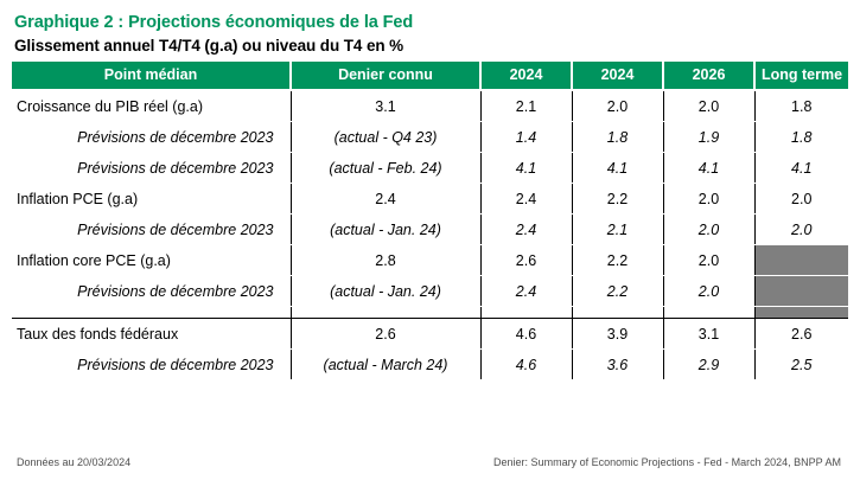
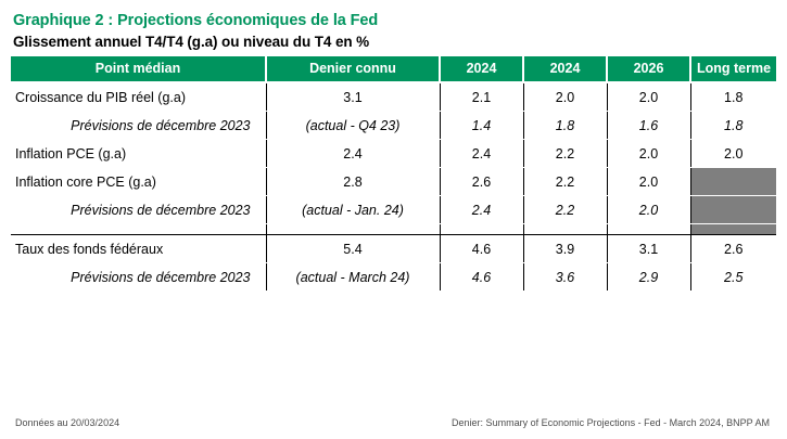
  Graphique 2 : Projections économiques de la Fed
  Glissement annuel T4/T4 (g.a) ou niveau du T4 en %
  Point médian	Denier connu	2024	2024	2026	Long terme
  Croissance du PIB réel (g.a)	3.1	2.1	2.0	2.0	1.8
- Prévisions de décembre 2023	(actual - Q4 23)	1.4	1.8	1.9	1.8
+ Prévisions de décembre 2023	(actual - Q4 23)	1.4	1.8	1.6	1.8
- Prévisions de décembre 2023	(actual - Feb. 24)	4.1	4.1	4.1	4.1
  Inflation PCE (g.a)	2.4	2.4	2.2	2.0	2.0
- Prévisions de décembre 2023	(actual - Jan. 24)	2.4	2.1	2.0	2.0
  Inflation core PCE (g.a)	2.8	2.6	2.2	2.0
  Prévisions de décembre 2023	(actual - Jan. 24)	2.4	2.2	2.0
- Taux des fonds fédéraux	2.6	4.6	3.9	3.1	2.6
+ Taux des fonds fédéraux	5.4	4.6	3.9	3.1	2.6
  Prévisions de décembre 2023	(actual - March 24)	4.6	3.6	2.9	2.5
  Données au 20/03/2024
  Denier: Summary of Economic Projections - Fed - March 2024, BNPP AM
